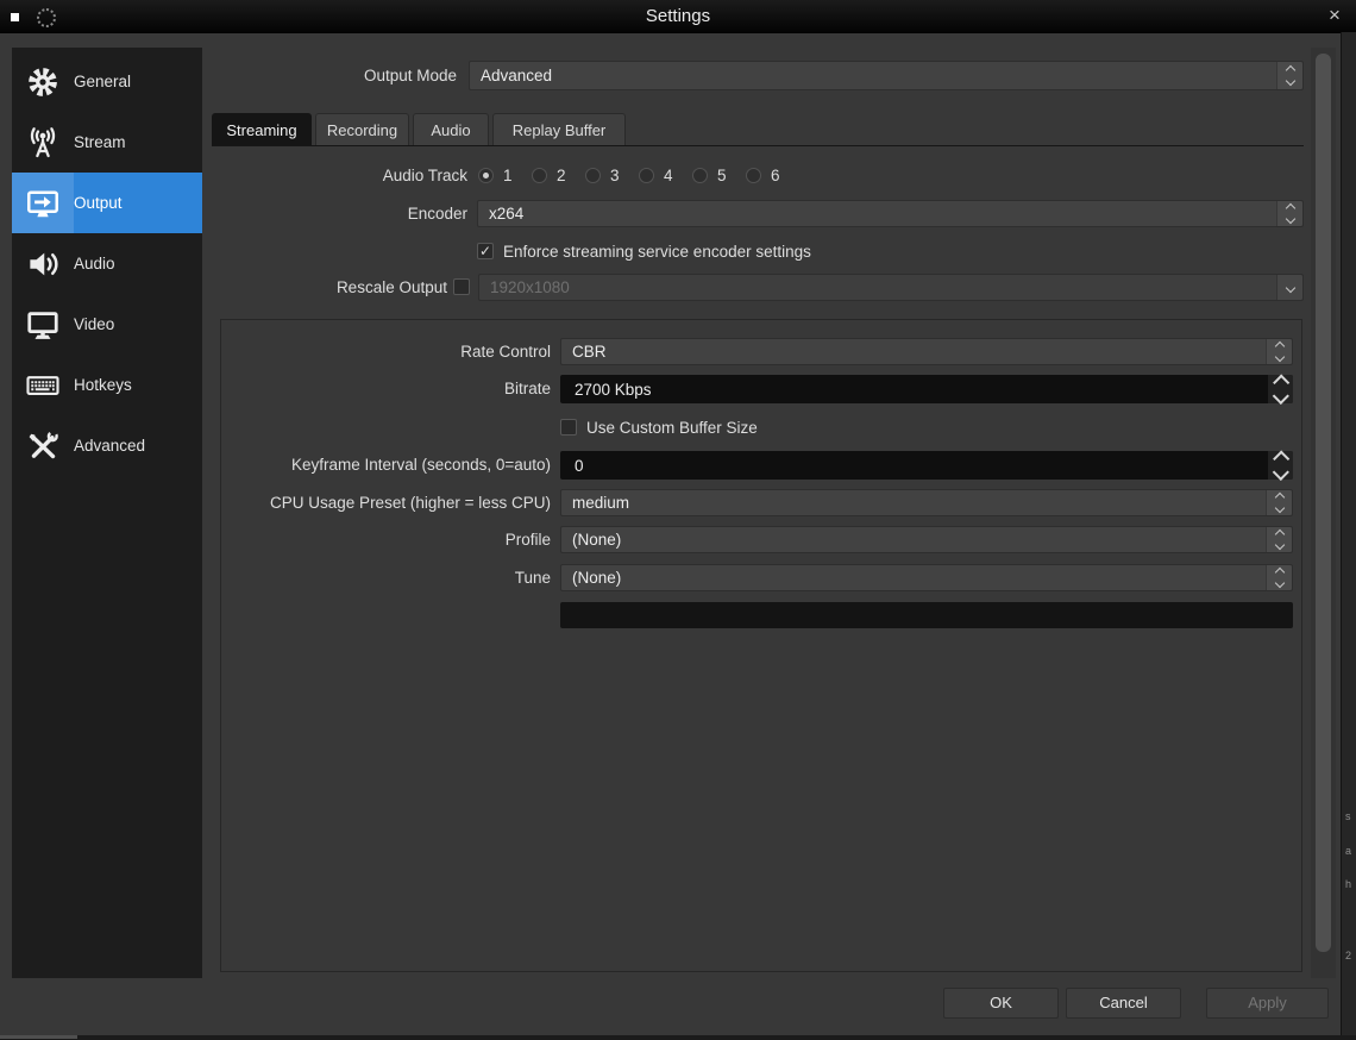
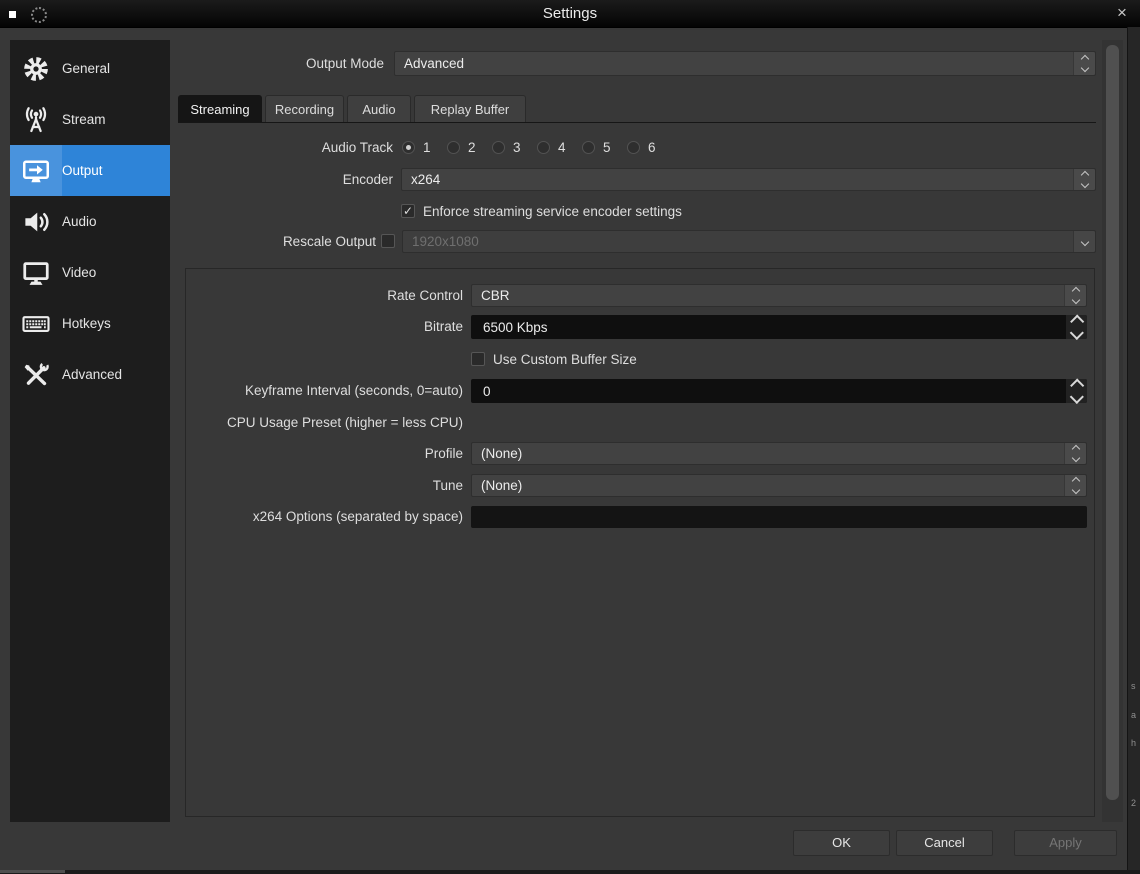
  Settings
  ×
  General
  Stream
  Output
  Audio
  Video
  Hotkeys
  Advanced
  Output Mode
  Advanced
  Streaming
  Recording
  Audio
  Replay Buffer
  Audio Track
  1
  2
  3
  4
  5
  6
  Encoder
  x264
  ✓
  Enforce streaming service encoder settings
  Rescale Output
  1920x1080
  Rate Control
  CBR
  Bitrate
- 2700 Kbps
+ 6500 Kbps
  Use Custom Buffer Size
  Keyframe Interval (seconds, 0=auto)
  0
  CPU Usage Preset (higher = less CPU)
- medium
  Profile
  (None)
  Tune
  (None)
+ x264 Options (separated by space)
  OK
  Cancel
  Apply
  s
  a
  h
  2
